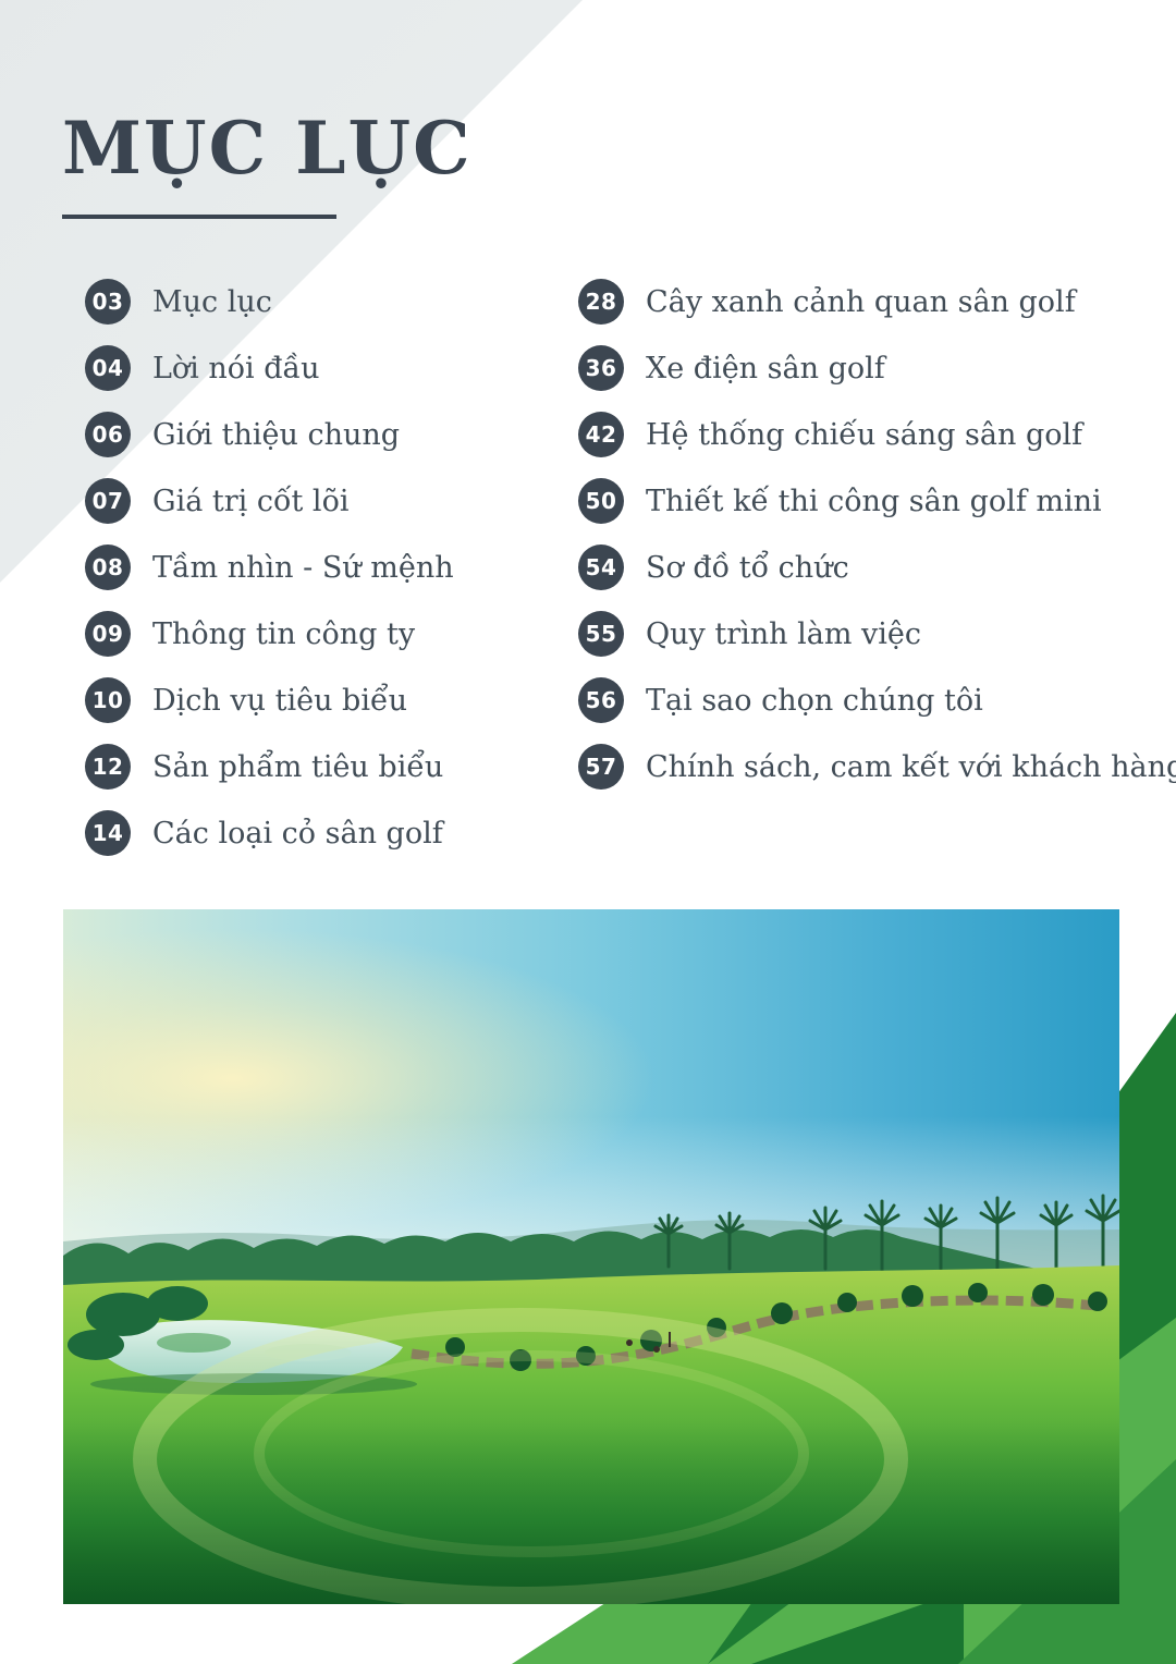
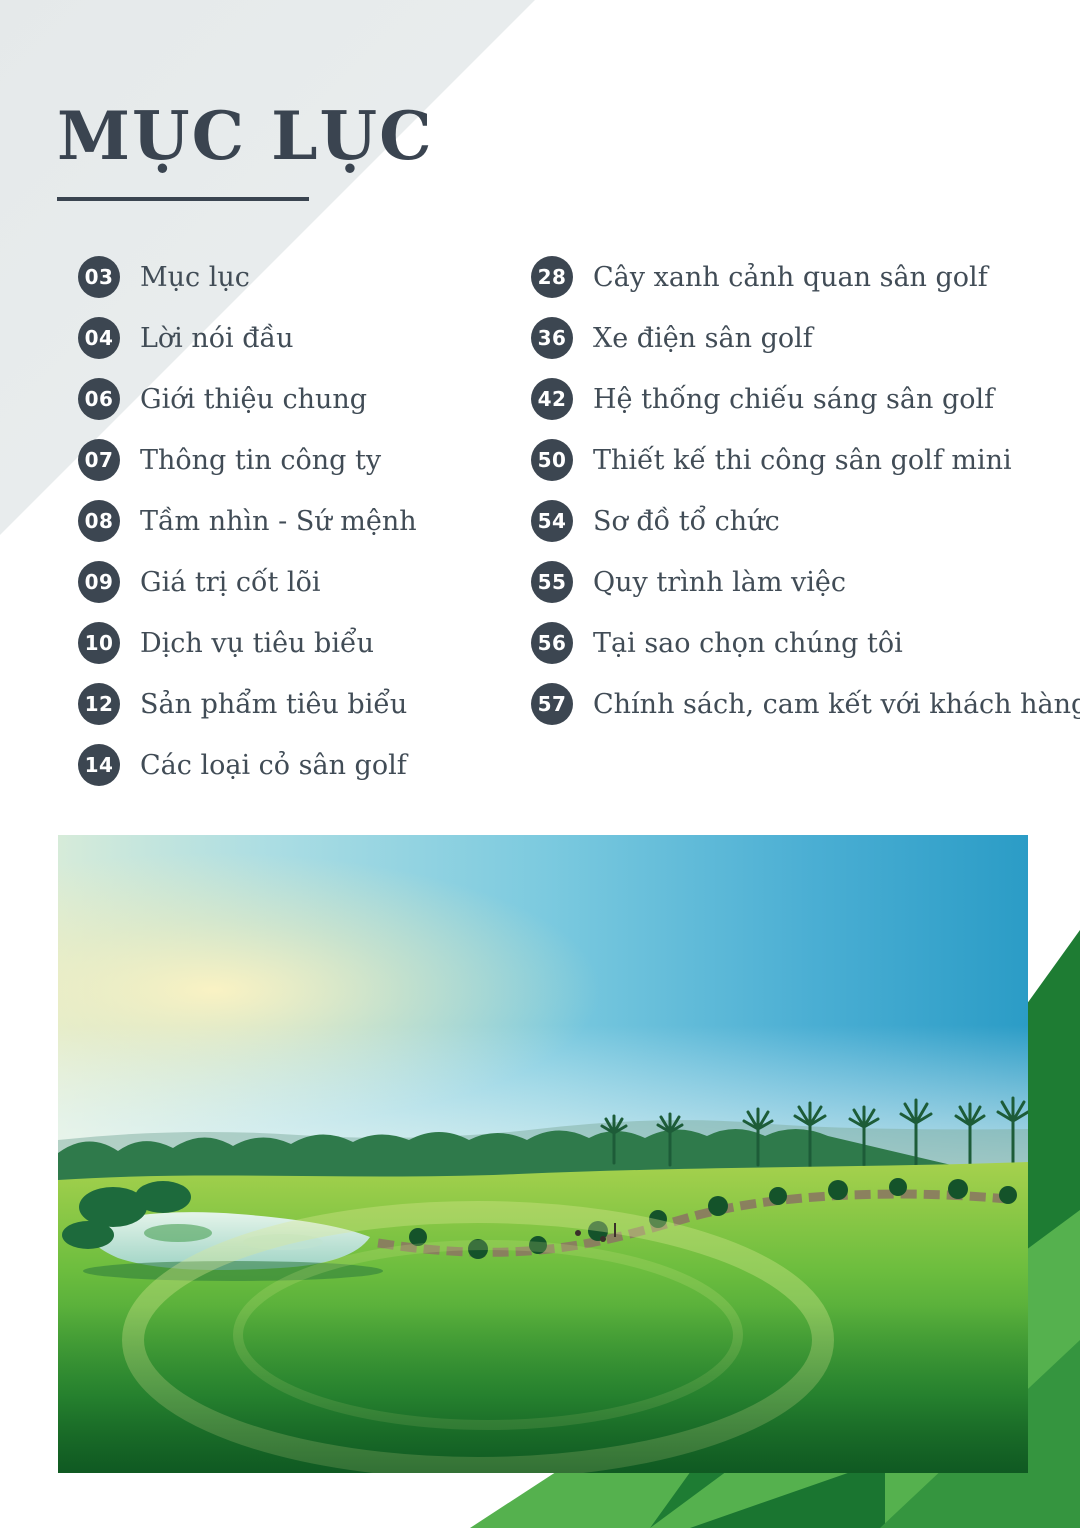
  MỤC LỤC
  03
  Mục lục
  04
  Lời nói đầu
  06
  Giới thiệu chung
  07
- Giá trị cốt lõi
+ Thông tin công ty
  08
  Tầm nhìn - Sứ mệnh
  09
- Thông tin công ty
+ Giá trị cốt lõi
  10
  Dịch vụ tiêu biểu
  12
  Sản phẩm tiêu biểu
  14
  Các loại cỏ sân golf
  28
  Cây xanh cảnh quan sân golf
  36
  Xe điện sân golf
  42
  Hệ thống chiếu sáng sân golf
  50
  Thiết kế thi công sân golf mini
  54
  Sơ đồ tổ chức
  55
  Quy trình làm việc
  56
  Tại sao chọn chúng tôi
  57
  Chính sách, cam kết với khách hàn
